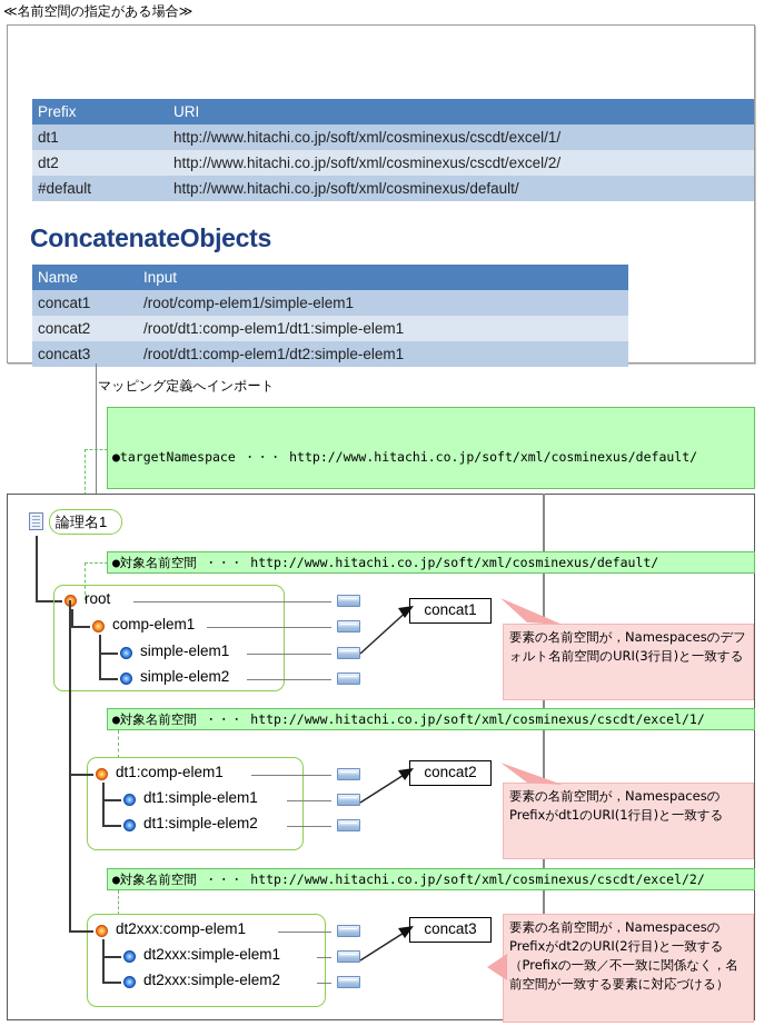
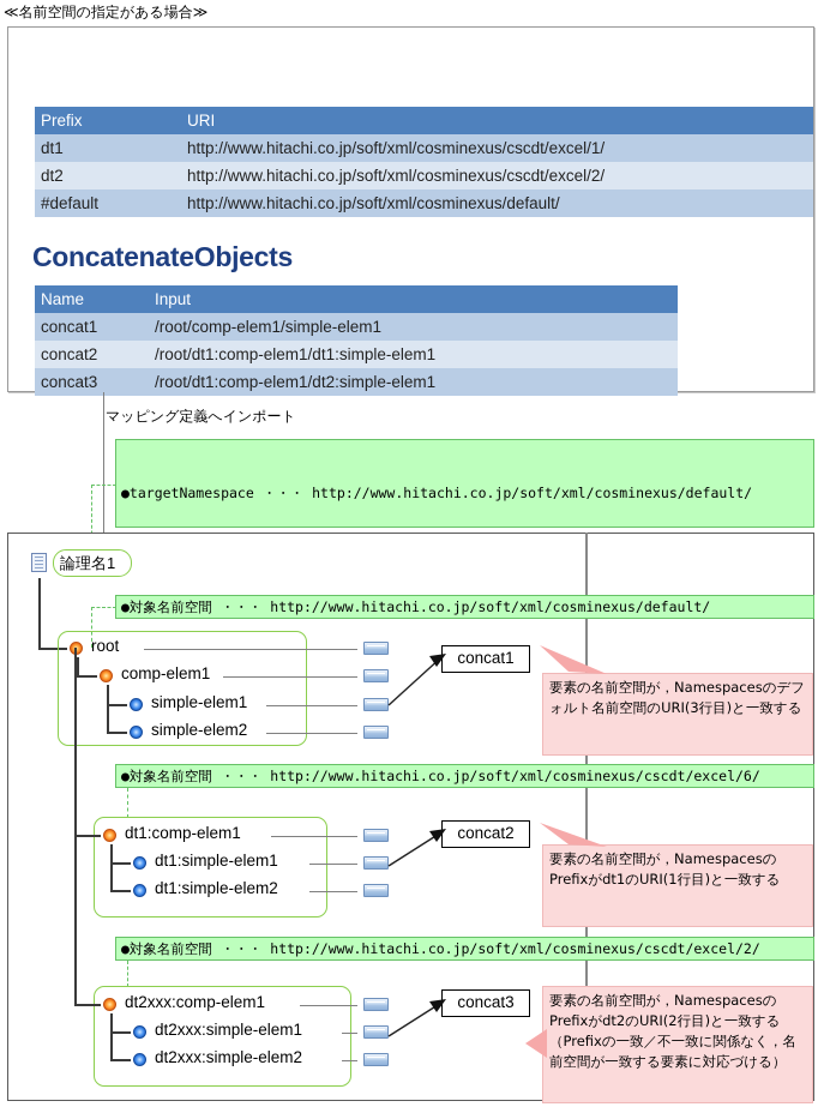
  ≪名前空間の指定がある場合≫
  Prefix	URI
  dt1	http://www.hitachi.co.jp/soft/xml/cosminexus/cscdt/excel/1/
  dt2	http://www.hitachi.co.jp/soft/xml/cosminexus/cscdt/excel/2/
  #default	http://www.hitachi.co.jp/soft/xml/cosminexus/default/
  ConcatenateObjects
  Name	Input
  concat1	/root/comp-elem1/simple-elem1
  concat2	/root/dt1:comp-elem1/dt1:simple-elem1
  concat3	/root/dt1:comp-elem1/dt2:simple-elem1
  マッピング定義へインポート
  ●targetNamespace ・・・ http://www.hitachi.co.jp/soft/xml/cosminexus/default/
  論理名1
  ●対象名前空間 ・・・ http://www.hitachi.co.jp/soft/xml/cosminexus/default/
  root
  comp-elem1
  simple-elem1
  simple-elem2
  concat1
  要素の名前空間が，Namespacesのデフォルト名前空間のURI(3行目)と一致する
- ●対象名前空間 ・・・ http://www.hitachi.co.jp/soft/xml/cosminexus/cscdt/excel/1/
+ ●対象名前空間 ・・・ http://www.hitachi.co.jp/soft/xml/cosminexus/cscdt/excel/6/
  dt1:comp-elem1
  dt1:simple-elem1
  dt1:simple-elem2
  concat2
  要素の名前空間が，NamespacesのPrefixがdt1のURI(1行目)と一致する
  ●対象名前空間 ・・・ http://www.hitachi.co.jp/soft/xml/cosminexus/cscdt/excel/2/
  dt2xxx:comp-elem1
  dt2xxx:simple-elem1
  dt2xxx:simple-elem2
  concat3
  要素の名前空間が，NamespacesのPrefixがdt2のURI(2行目)と一致する（Prefixの一致／不一致に関係なく，名前空間が一致する要素に対応づける）
